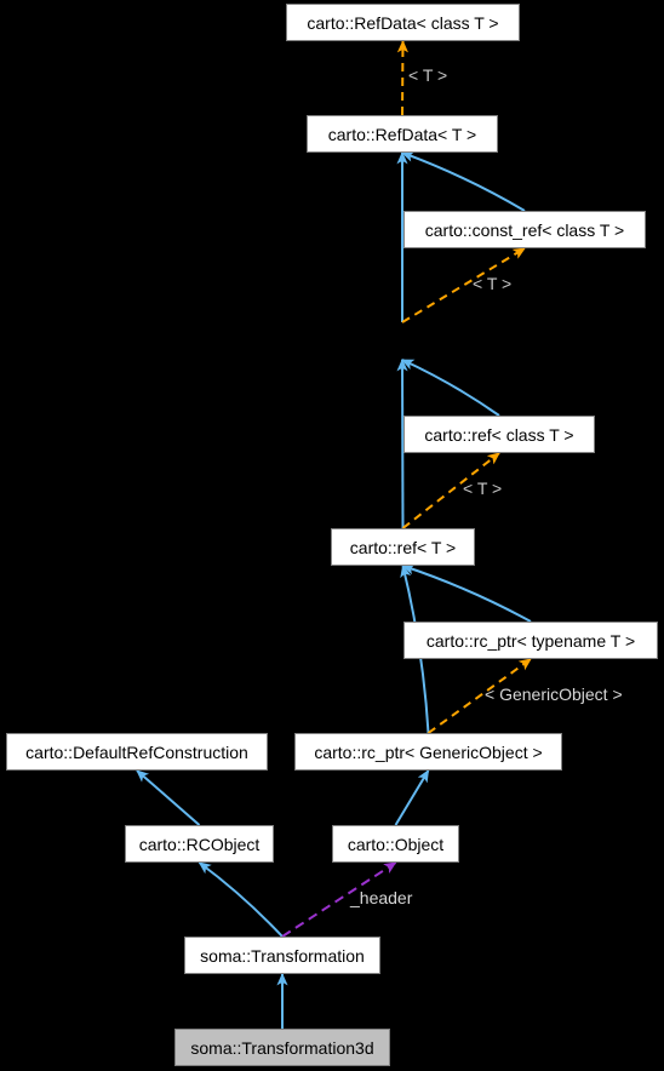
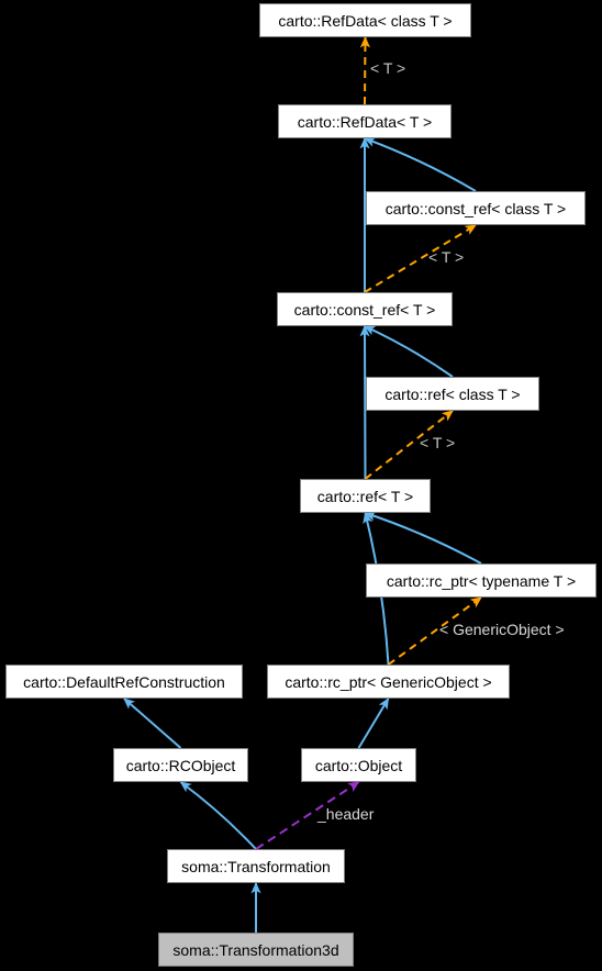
  carto::RefData< class T >
  carto::RefData< T >
  carto::const_ref< class T >
+ carto::const_ref< T >
  carto::ref< class T >
  carto::ref< T >
  carto::rc_ptr< typename T >
  carto::DefaultRefConstruction
  carto::rc_ptr< GenericObject >
  carto::RCObject
  carto::Object
  soma::Transformation
  soma::Transformation3d
  < T >
  < T >
  < T >
  < GenericObject >
  _header
